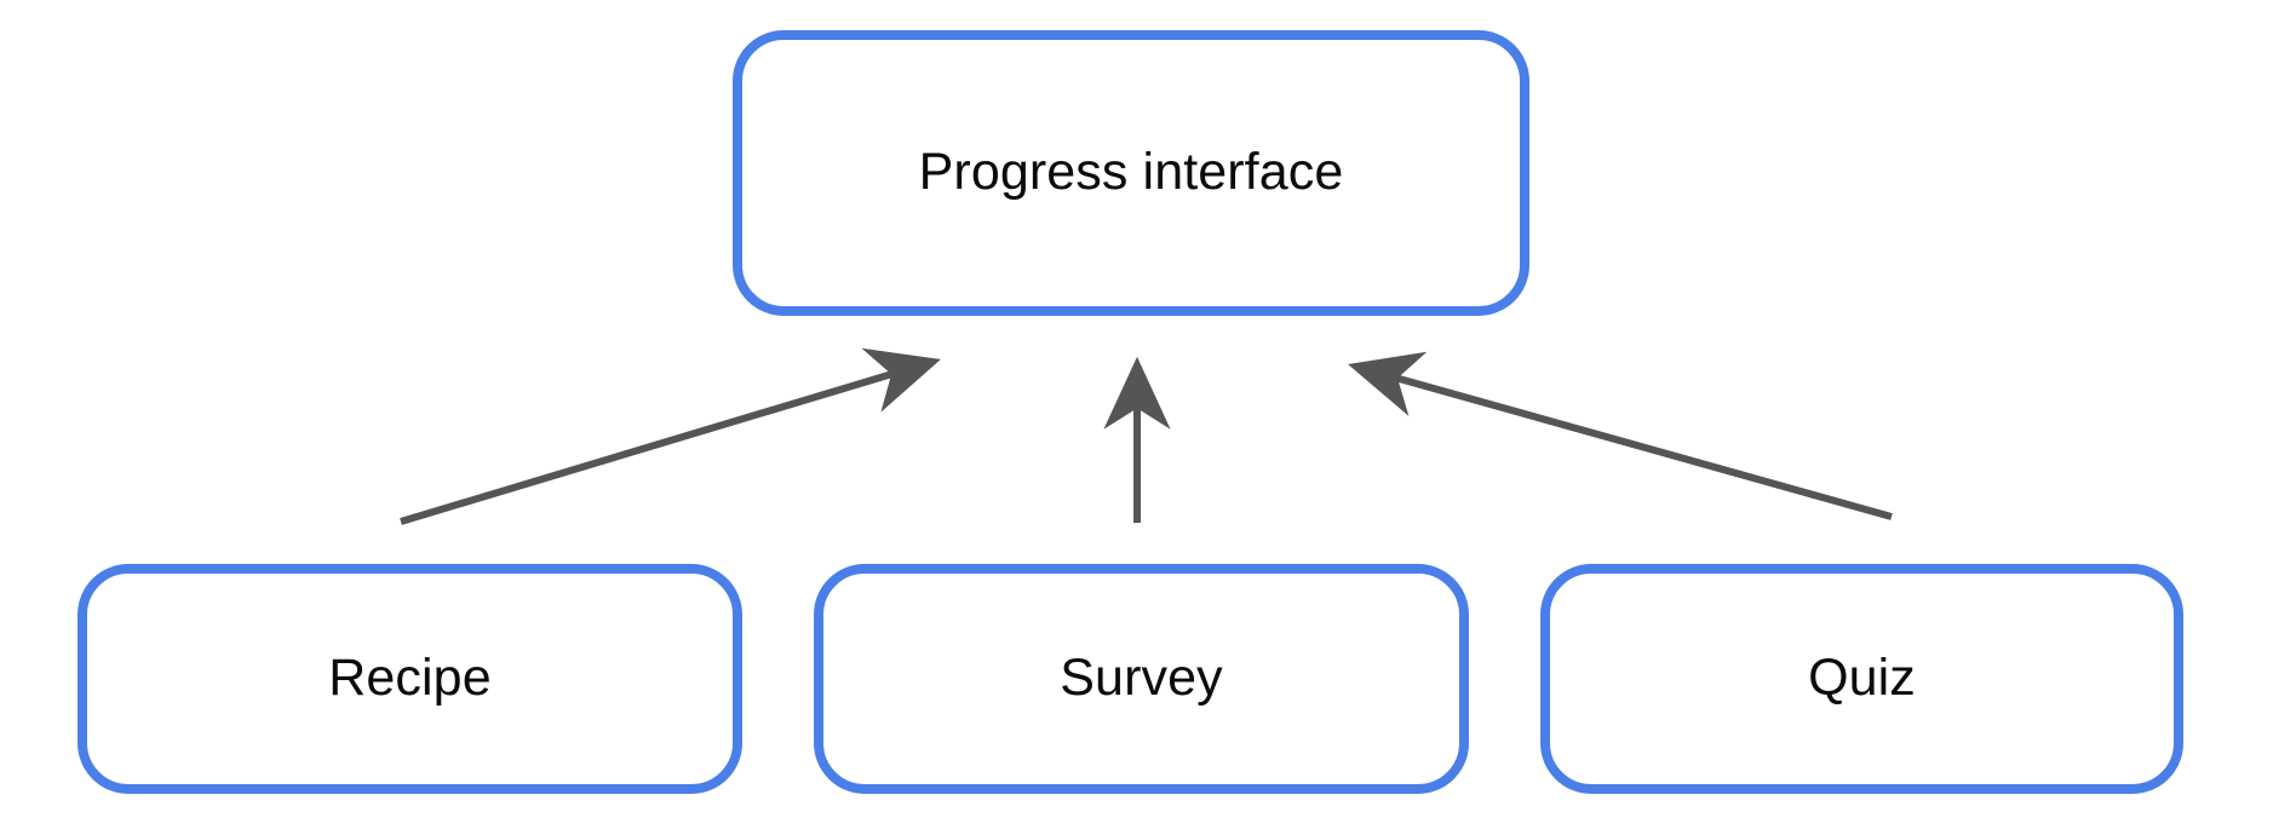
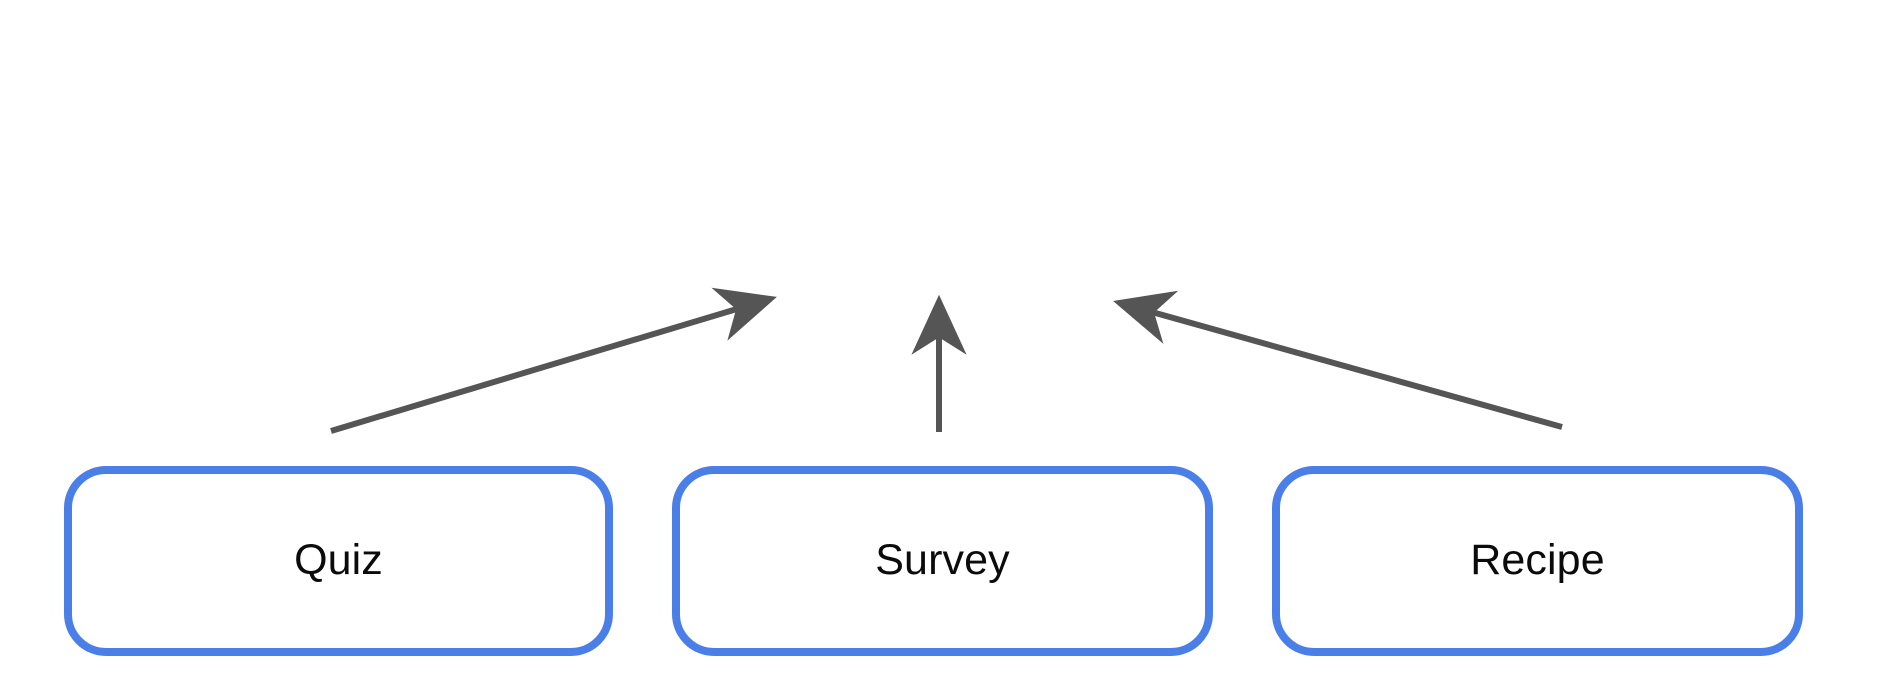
- Progress interface
- Recipe
+ Quiz
  Survey
- Quiz
+ Recipe
